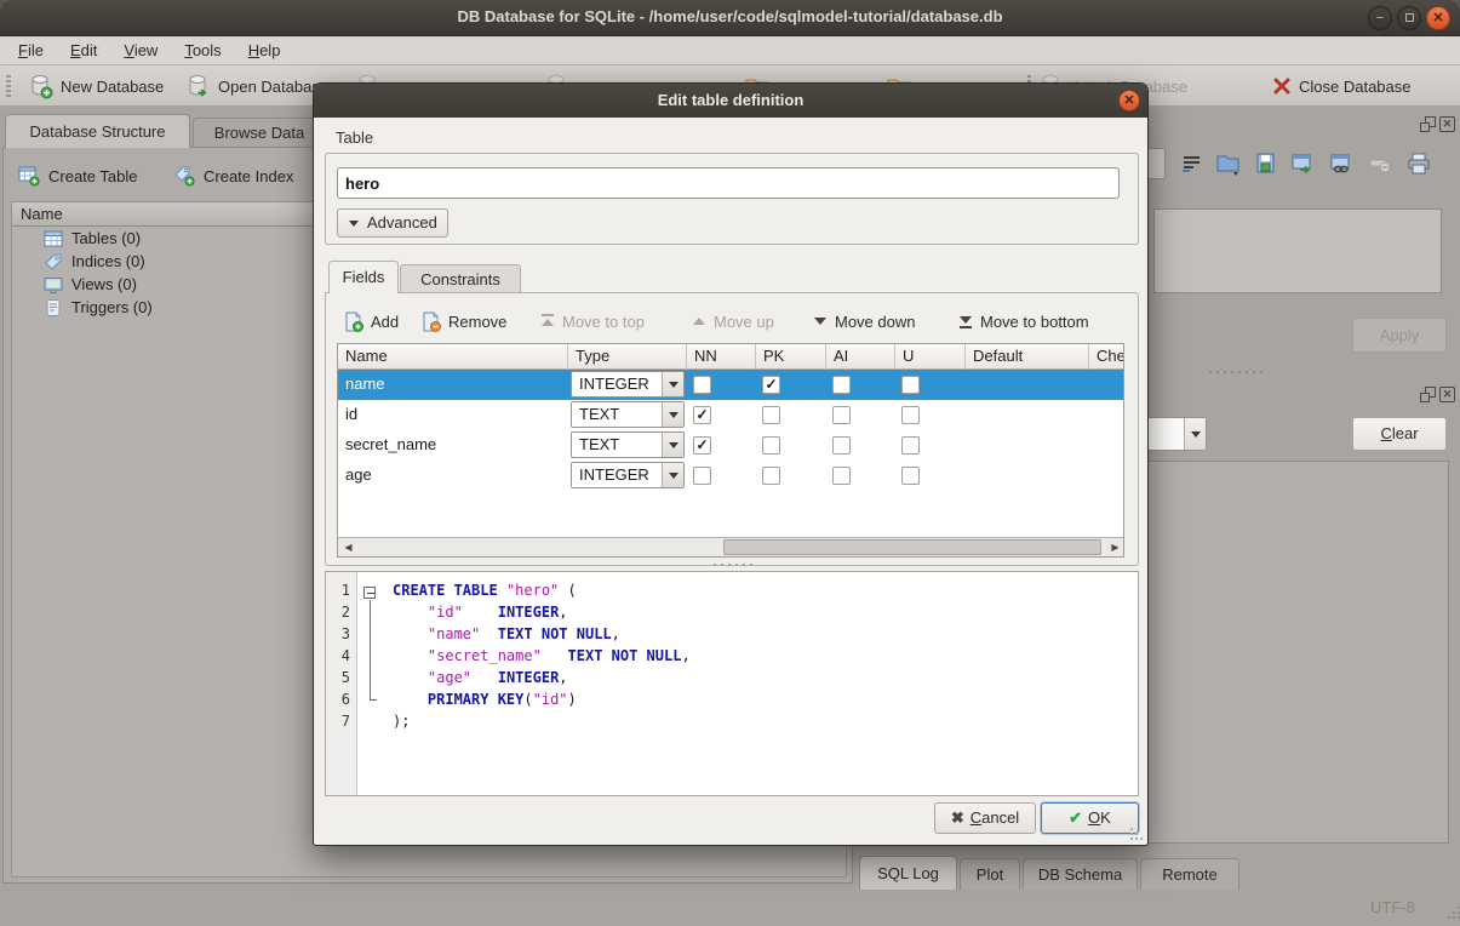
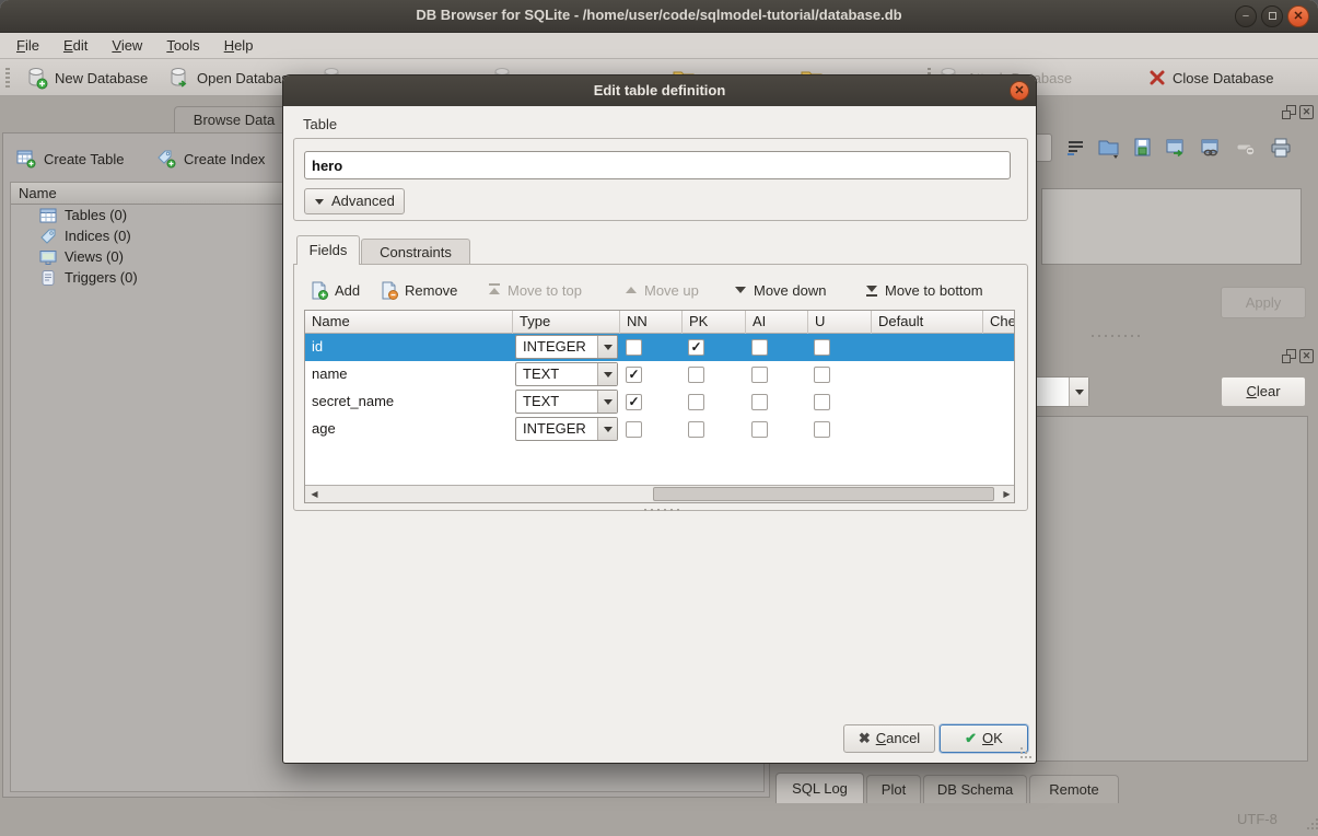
- DB Database for SQLite - /home/user/code/sqlmodel-tutorial/database.db
+ DB Browser for SQLite - /home/user/code/sqlmodel-tutorial/database.db
  −
  ✕
  File
  Edit
  View
  Tools
  Help
  New Database
  Open Databa
  Close Database
- Database Structure
  Browse Data
  Create Table
  Create Index
  Name
  Tables (0)
  Indices (0)
  Views (0)
  Triggers (0)
  ✕
  Apply
  ✕
  Clear
  SQL Log
  Plot
  DB Schema
  Remote
  UTF-8
  Edit table definition
  ✕
  Table
  hero
  Advanced
  Fields
  Constraints
  Add
  Remove
  Move to top
  Move up
  Move down
  Move to bottom
  Name
  Type
  NN
  PK
  AI
  U
  Default
- name
+ id
  INTEGER
  ✓
- id
+ name
  TEXT
  ✓
  secret_name
  TEXT
  ✓
  age
  INTEGER
  ◀
  ▶
- 1
- 2
- 3
- 4
- 5
- 6
- 7
- CREATE TABLE "hero" (
- "id" INTEGER,
- "name" TEXT NOT NULL,
- "secret_name" TEXT NOT NULL,
- "age" INTEGER,
- PRIMARY KEY("id")
- );
  ✖ Cancel
  ✔ OK
